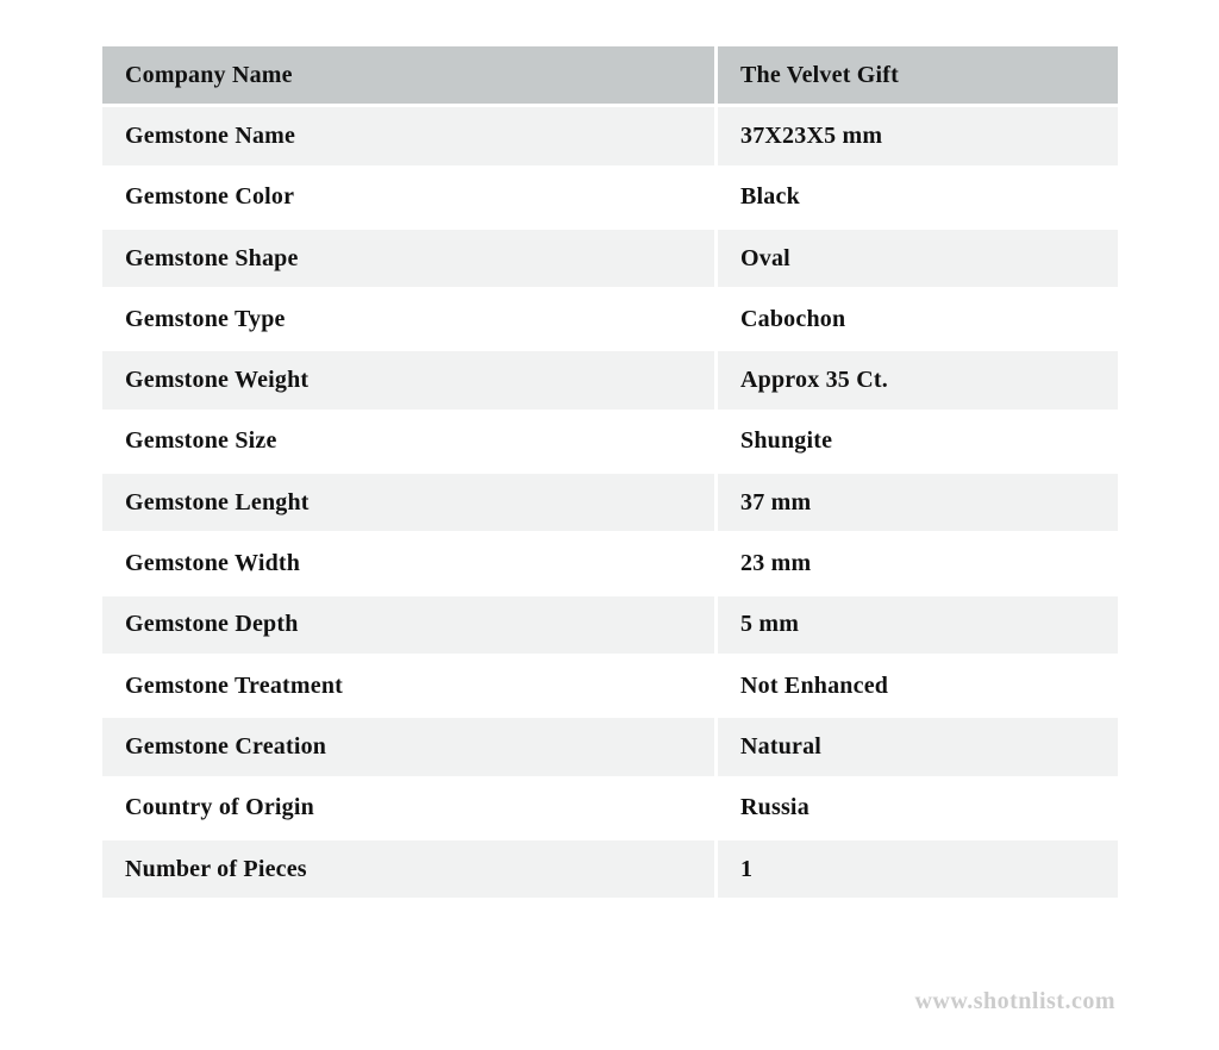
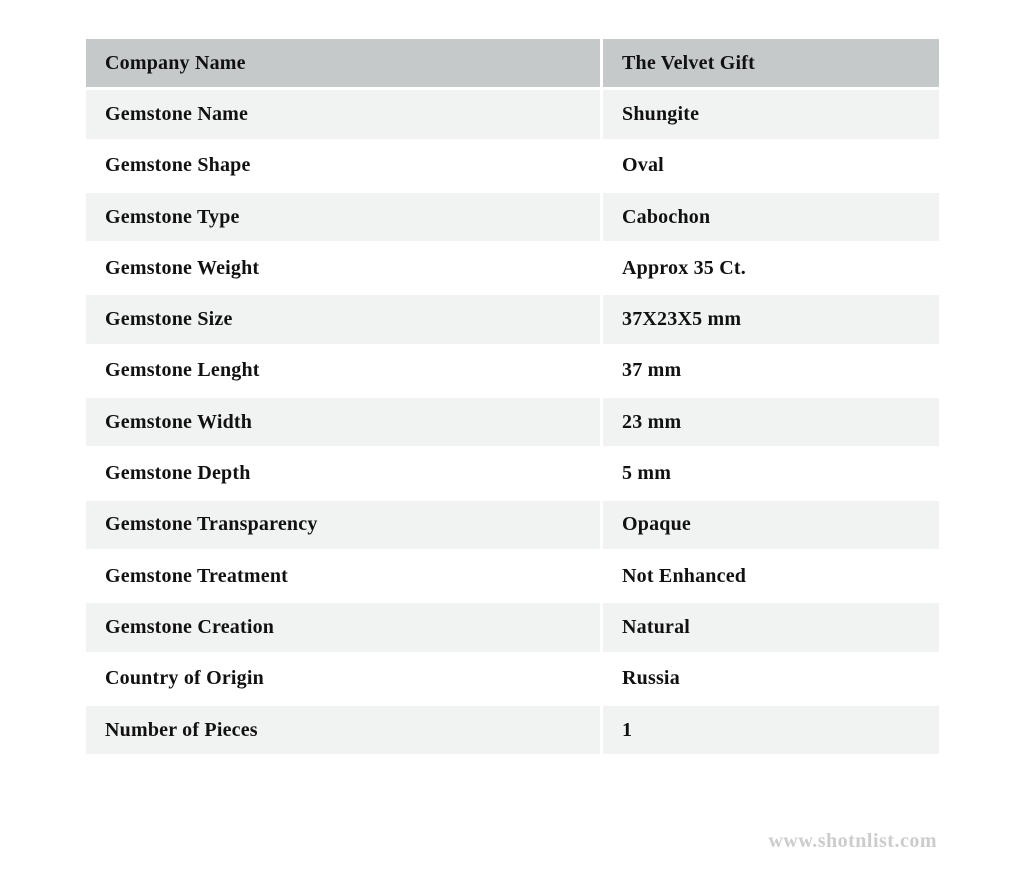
  Company Name	The Velvet Gift
- Gemstone Name	37X23X5 mm
+ Gemstone Name	Shungite
- Gemstone Color	Black
  Gemstone Shape	Oval
  Gemstone Type	Cabochon
  Gemstone Weight	Approx 35 Ct.
- Gemstone Size	Shungite
+ Gemstone Size	37X23X5 mm
  Gemstone Lenght	37 mm
  Gemstone Width	23 mm
  Gemstone Depth	5 mm
+ Gemstone Transparency	Opaque
  Gemstone Treatment	Not Enhanced
  Gemstone Creation	Natural
  Country of Origin	Russia
  Number of Pieces	1
  www.shotnlist.com
